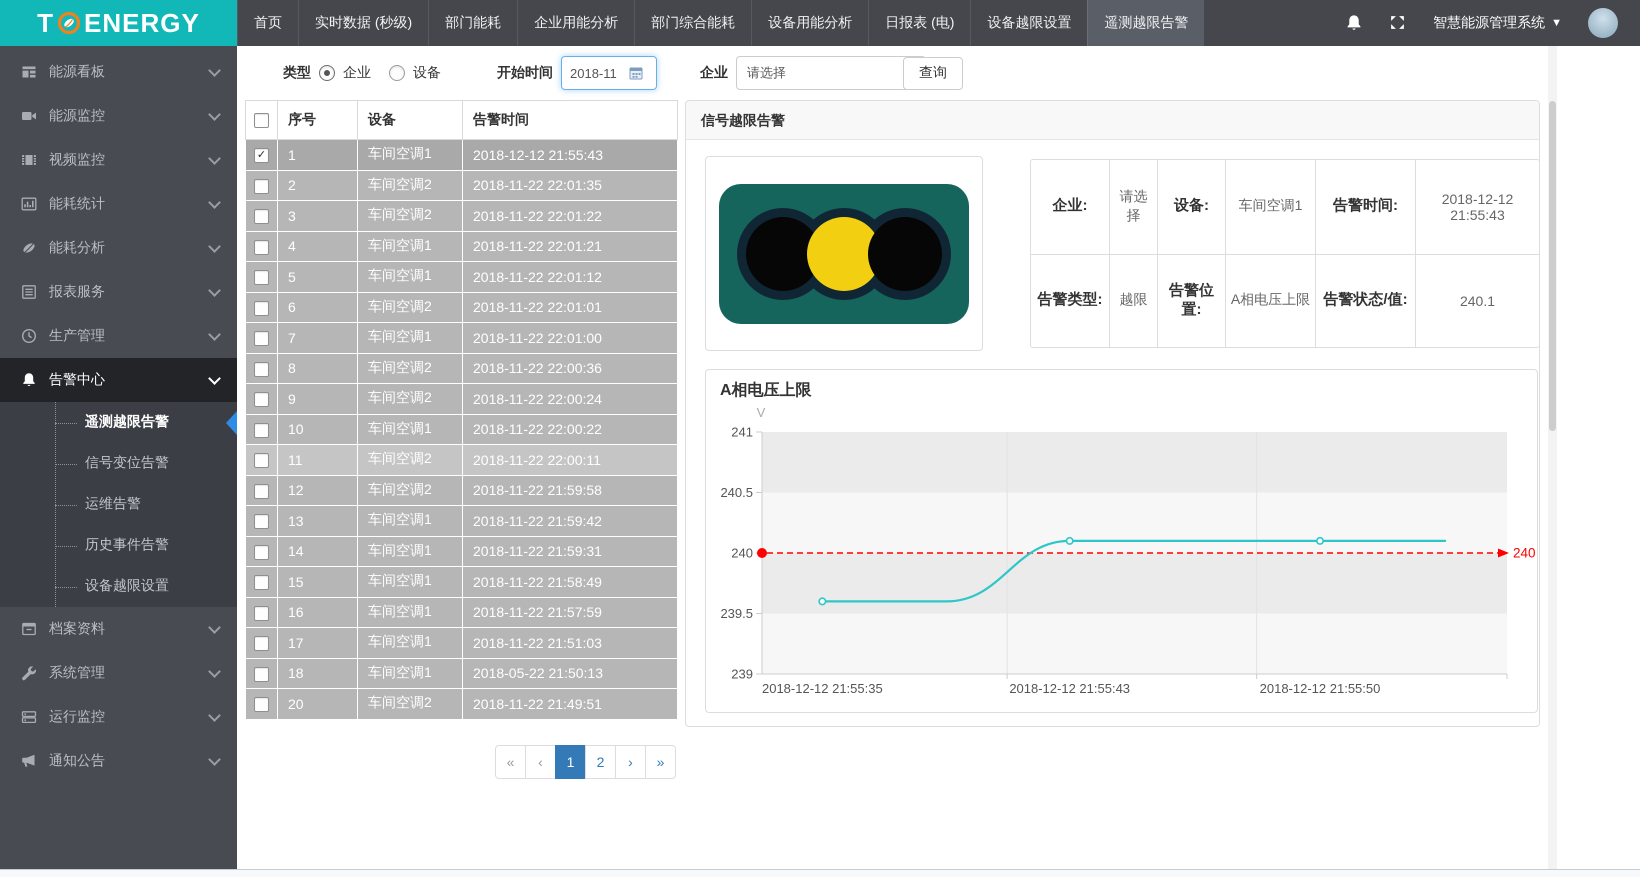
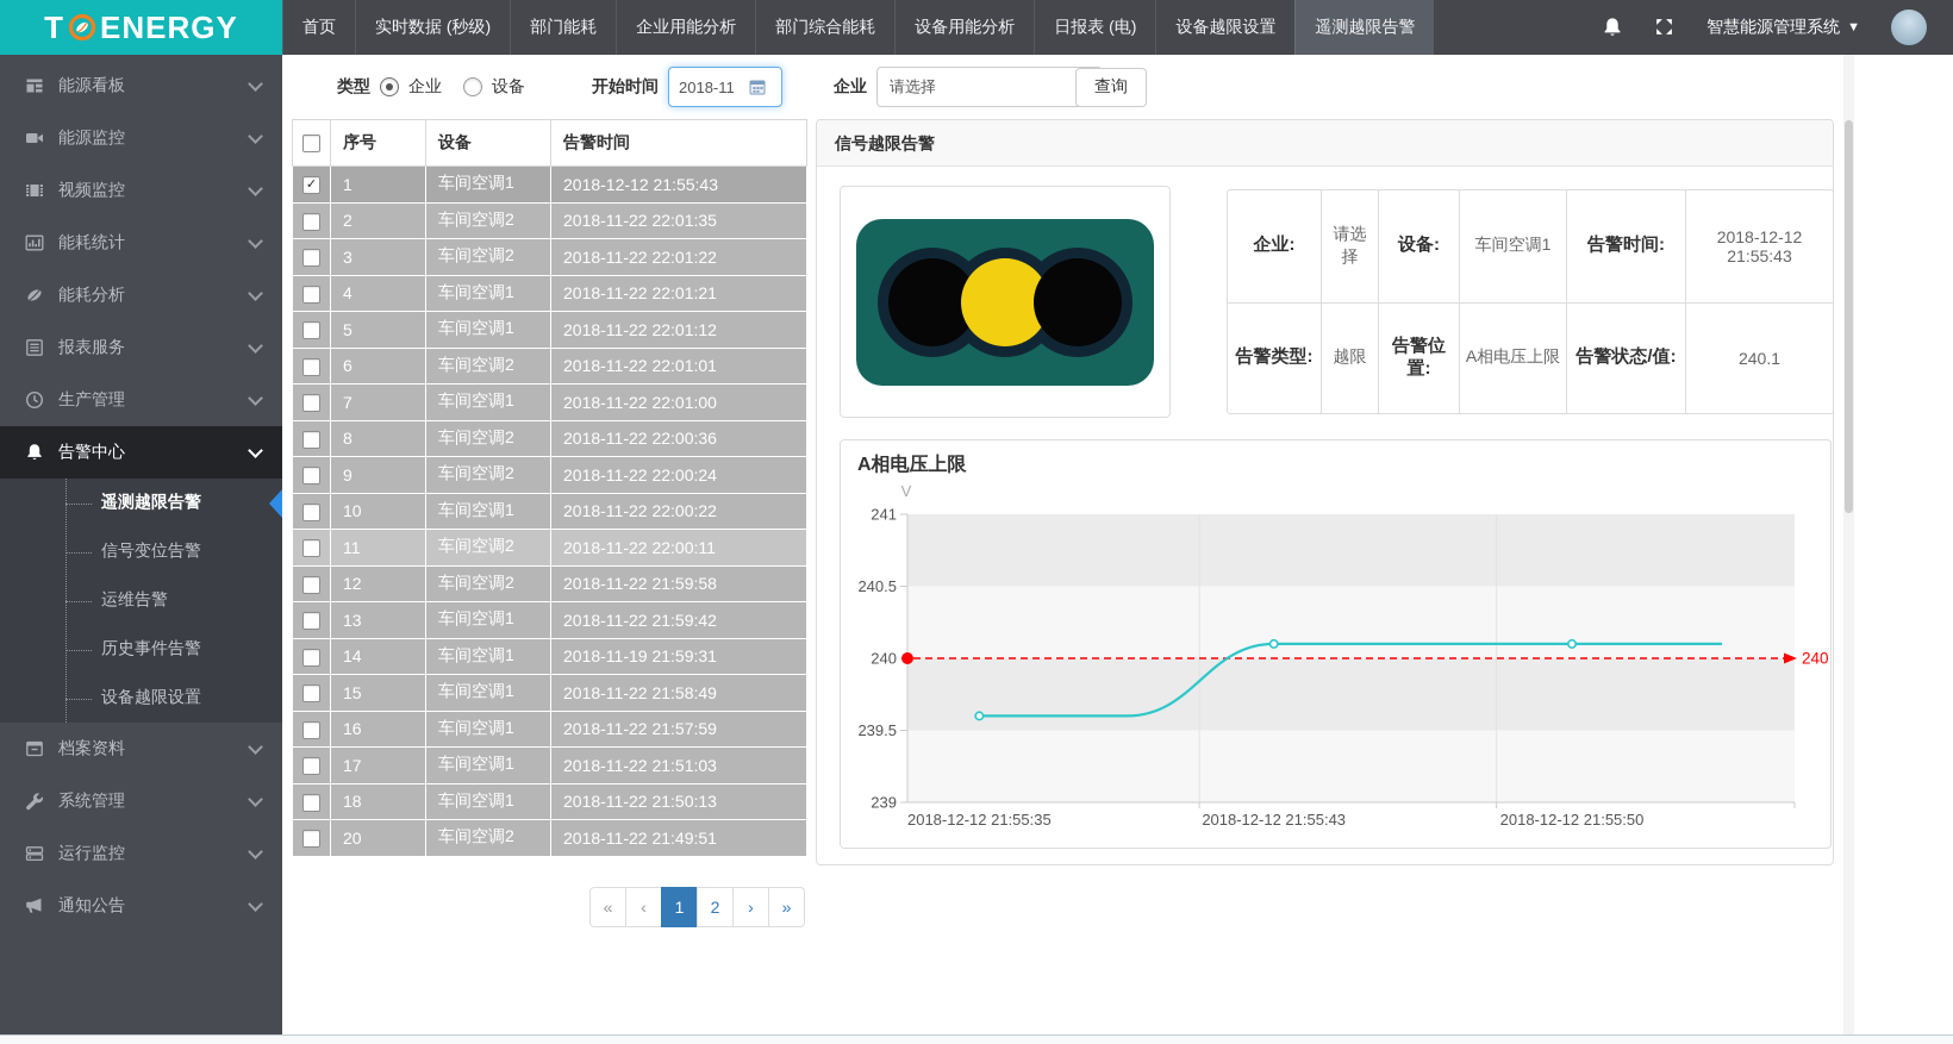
  T
  ENERGY
  首页
  实时数据 (秒级)
  部门能耗
  企业用能分析
  部门综合能耗
  设备用能分析
  日报表 (电)
  设备越限设置
  遥测越限告警
  智慧能源管理系统
  ▼
  能源看板
  能源监控
  视频监控
  能耗统计
  能耗分析
  报表服务
  生产管理
  告警中心
  遥测越限告警
  信号变位告警
  运维告警
  历史事件告警
  设备越限设置
  档案资料
  系统管理
  运行监控
  通知公告
  类型
  企业
  设备
  开始时间
  2018-11
  企业
  请选择
  查询
  	序号	设备	告警时间
  ✓	1	车间空调1	2018-12-12 21:55:43
  	2	车间空调2	2018-11-22 22:01:35
  	3	车间空调2	2018-11-22 22:01:22
  	4	车间空调1	2018-11-22 22:01:21
  	5	车间空调1	2018-11-22 22:01:12
  	6	车间空调2	2018-11-22 22:01:01
  	7	车间空调1	2018-11-22 22:01:00
  	8	车间空调2	2018-11-22 22:00:36
  	9	车间空调2	2018-11-22 22:00:24
  	10	车间空调1	2018-11-22 22:00:22
  	11	车间空调2	2018-11-22 22:00:11
  	12	车间空调2	2018-11-22 21:59:58
  	13	车间空调1	2018-11-22 21:59:42
- 	14	车间空调1	2018-11-22 21:59:31
+ 	14	车间空调1	2018-11-19 21:59:31
  	15	车间空调1	2018-11-22 21:58:49
  	16	车间空调1	2018-11-22 21:57:59
  	17	车间空调1	2018-11-22 21:51:03
- 	18	车间空调1	2018-05-22 21:50:13
+ 	18	车间空调1	2018-11-22 21:50:13
  	20	车间空调2	2018-11-22 21:49:51
  «
  ‹
  1
  2
  ›
  »
  信号越限告警
  企业:
  请选择
  设备:
  车间空调1
  告警时间:
  2018-12-12 21:55:43
  告警类型:
  越限
  告警位置:
  A相电压上限
  告警状态/值:
  240.1
  A相电压上限
  241
  240.5
  240
  239.5
  239
  2018-12-12 21:55:35
  2018-12-12 21:55:43
  2018-12-12 21:55:50
  V
  240
